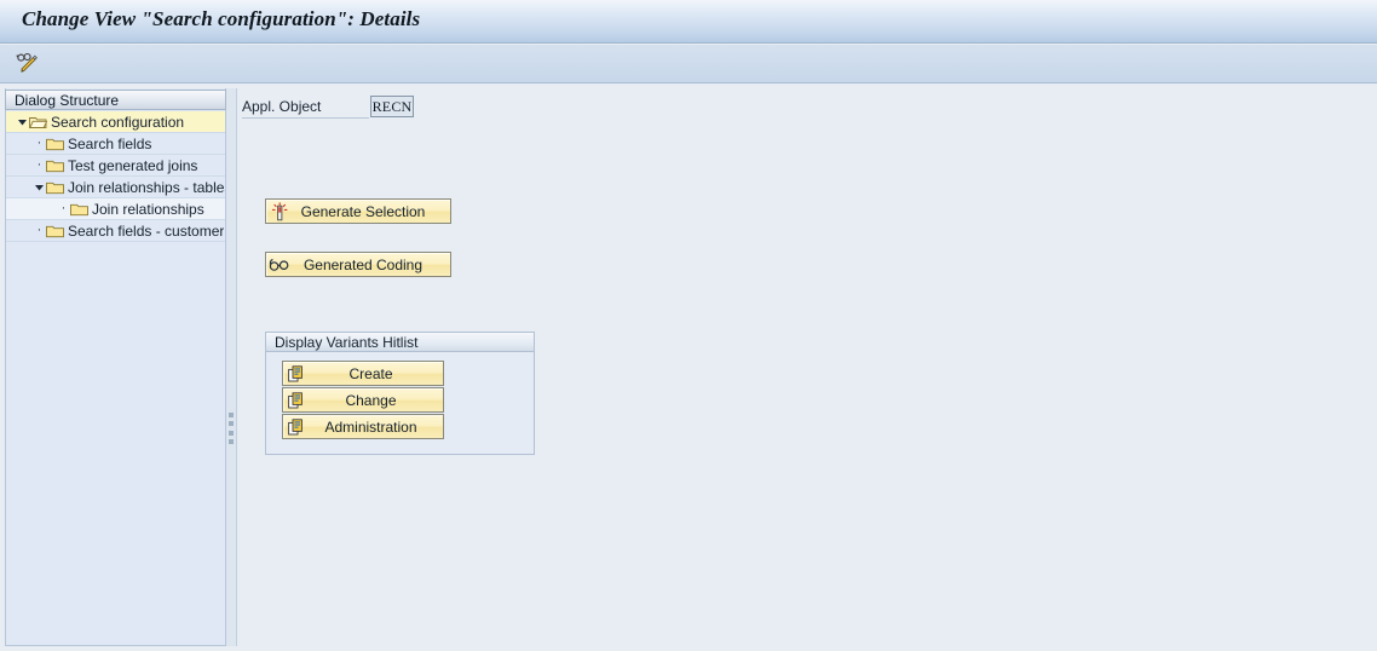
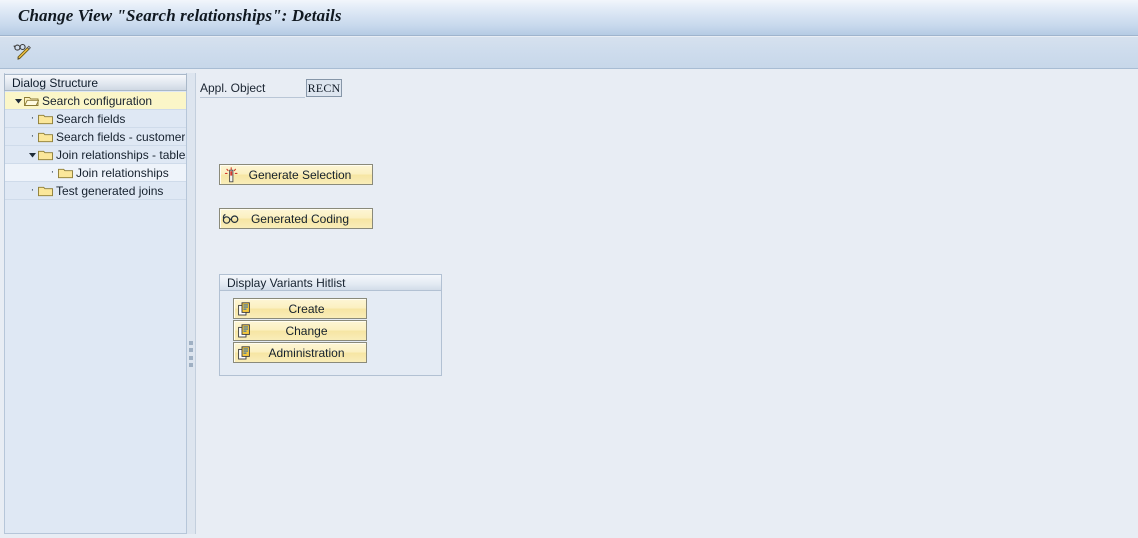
- Change View "Search configuration": Details
+ Change View "Search relationships": Details
  Dialog Structure
  Search configuration
  ·
  Search fields
  ·
- Test generated joins
+ Search fields - customer
  Join relationships - table
  ·
  Join relationships
  ·
- Search fields - customer
+ Test generated joins
  Appl. Object
  RECN
  Generate Selection
  Generated Coding
  Display Variants Hitlist
  Create
  Change
  Administration
